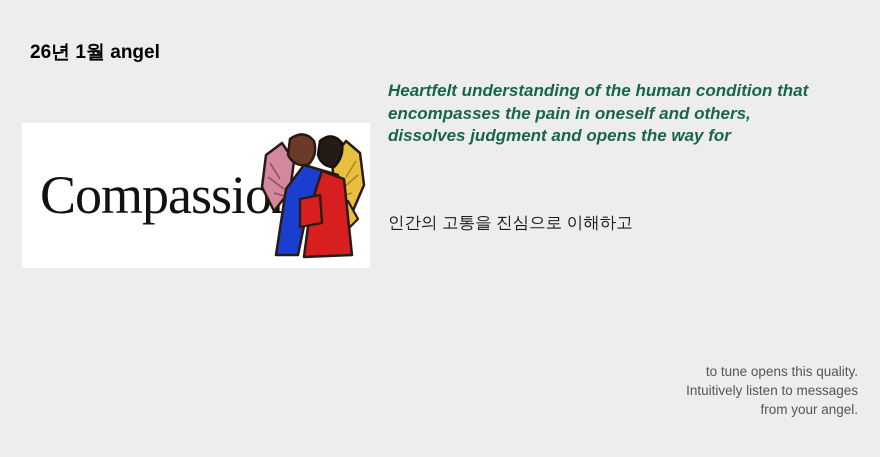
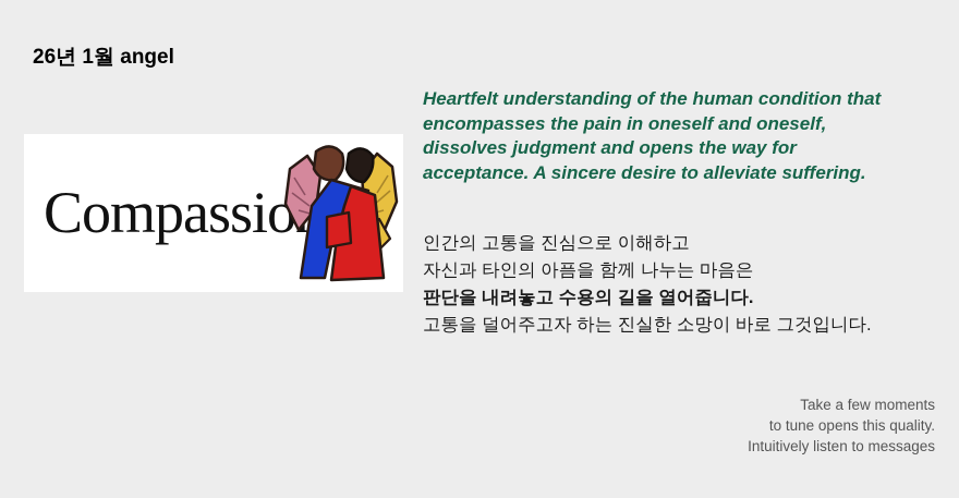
  26년 1월 angel
  Compassio
  Heartfelt understanding of the human condition that
- encompasses the pain in oneself and others,
+ encompasses the pain in oneself and oneself,
  dissolves judgment and opens the way for
+ acceptance. A sincere desire to alleviate suffering.
  인간의 고통을 진심으로 이해하고
+ 자신과 타인의 아픔을 함께 나누는 마음은
+ 판단을 내려놓고 수용의 길을 열어줍니다.
+ 고통을 덜어주고자 하는 진실한 소망이 바로 그것입니다.
+ Take a few moments
  to tune opens this quality.
  Intuitively listen to messages
- from your angel.
